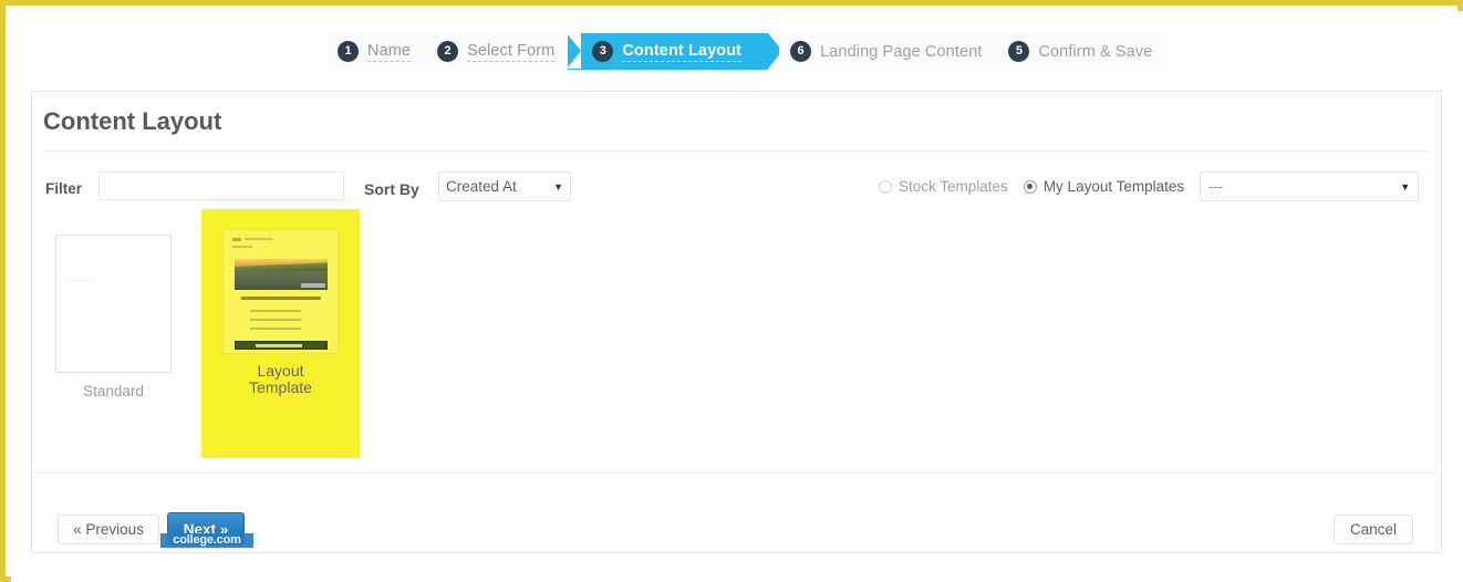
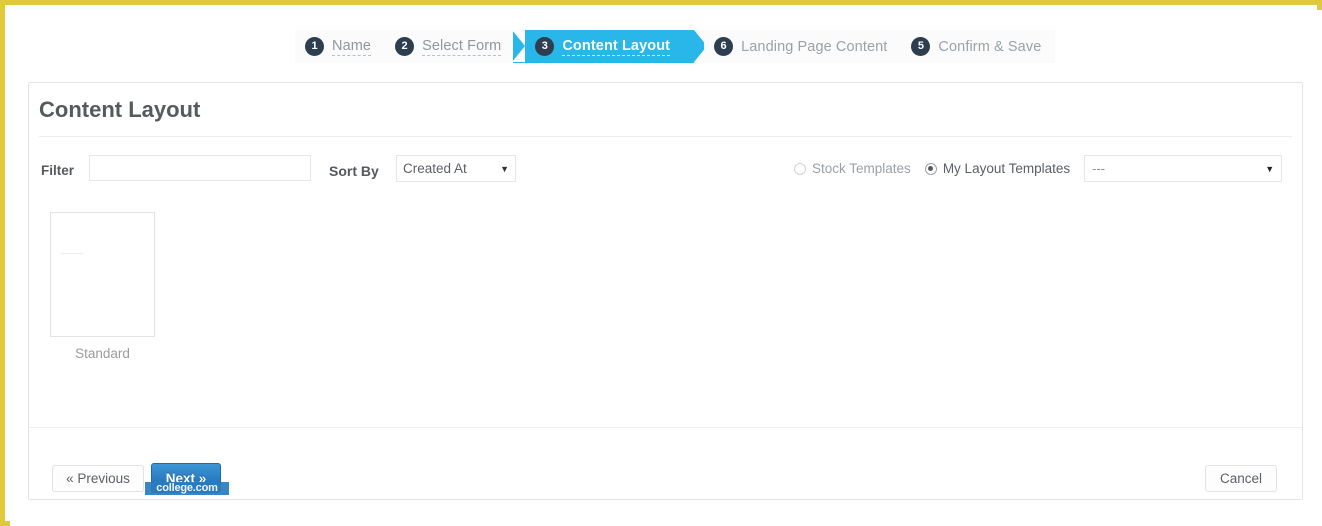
  1
  Name
  2
  Select Form
  3
  Content Layout
  6
  Landing Page Content
  5
  Confirm & Save
  Content Layout
  Filter
  Sort By
  Created At
  ▼
  Stock Templates
  My Layout Templates
  ---
  ▼
  Standard
- Layout
- Template
  « Previous
  Next »
  Cancel
  college.com
